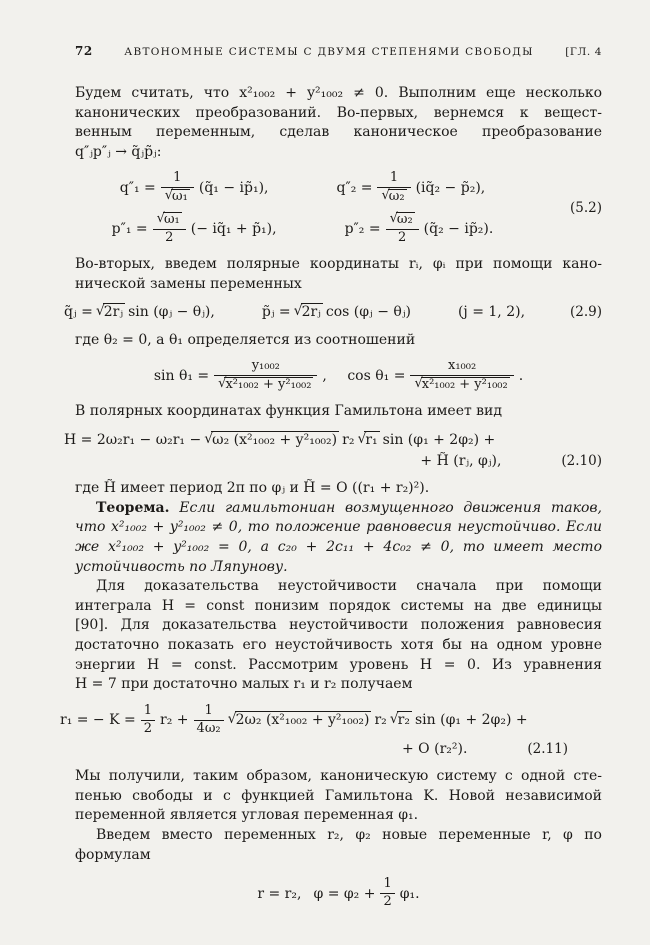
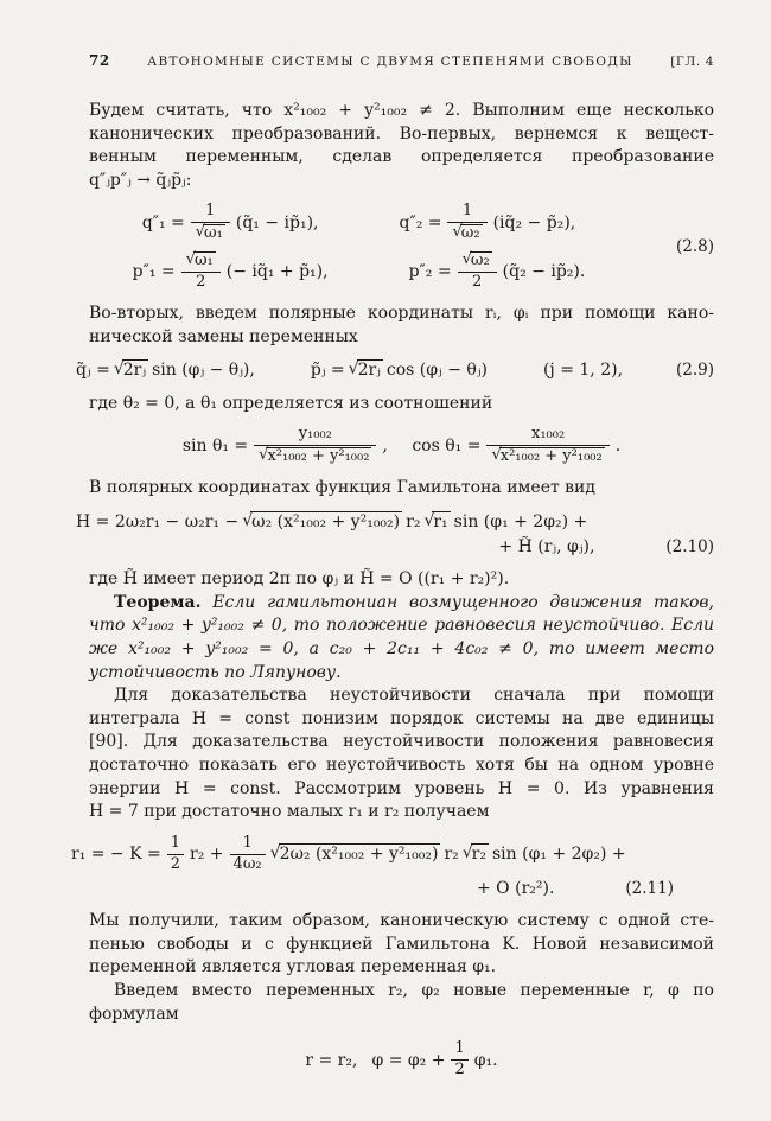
  72
  АВТОНОМНЫЕ СИСТЕМЫ С ДВУМЯ СТЕПЕНЯМИ СВОБОДЫ
  [ГЛ. 4
- Будем считать, что x²₁₀₀₂ + y²₁₀₀₂ ≠ 0. Выполним еще несколько
+ Будем считать, что x²₁₀₀₂ + y²₁₀₀₂ ≠ 2. Выполним еще несколько
  канонических преобразований. Во-первых, вернемся к вещест-
- венным переменным, сделав каноническое преобразование
+ венным переменным, сделав определяется преобразование
  q″ⱼp″ⱼ → q̃ⱼp̃ⱼ:
  q″₁ =
  1
  √ω₁
  (q̃₁ − ip̃₁),
  q″₂ =
  1
  √ω₂
  (iq̃₂ − p̃₂),
  p″₁ =
  √ω₁
  2
  (− iq̃₁ + p̃₁),
  p″₂ =
  √ω₂
  2
  (q̃₂ − ip̃₂).
- (5.2)
+ (2.8)
  Во-вторых, введем полярные координаты rᵢ, φᵢ при помощи кано-
  нической замены переменных
  q̃ⱼ = √2rⱼ sin (φⱼ − θⱼ),
  p̃ⱼ = √2rⱼ cos (φⱼ − θⱼ)
  (j = 1, 2),
  (2.9)
  где θ₂ = 0, а θ₁ определяется из соотношений
  sin θ₁ =
  y₁₀₀₂
  √x²₁₀₀₂ + y²₁₀₀₂
  , cos θ₁ =
  x₁₀₀₂
  √x²₁₀₀₂ + y²₁₀₀₂
  .
  В полярных координатах функция Гамильтона имеет вид
  H = 2ω₂r₁ − ω₂r₁ − √ω₂ (x²₁₀₀₂ + y²₁₀₀₂) r₂ √r₁ sin (φ₁ + 2φ₂) +
  + H̃ (rⱼ, φⱼ),
  (2.10)
  где H̃ имеет период 2π по φⱼ и H̃ = O ((r₁ + r₂)²).
  Теорема. Если гамильтониан возмущенного движения таков,
  что x²₁₀₀₂ + y²₁₀₀₂ ≠ 0, то положение равновесия неустойчиво. Если
  же x²₁₀₀₂ + y²₁₀₀₂ = 0, а c₂₀ + 2c₁₁ + 4c₀₂ ≠ 0, то имеет место
  устойчивость по Ляпунову.
  Для доказательства неустойчивости сначала при помощи
  интеграла H = const понизим порядок системы на две единицы
  [90]. Для доказательства неустойчивости положения равновесия
  достаточно показать его неустойчивость хотя бы на одном уровне
  энергии H = const. Рассмотрим уровень H = 0. Из уравнения
  H = 7 при достаточно малых r₁ и r₂ получаем
  r₁ = − K =
  1
  2
  r₂ +
  1
  4ω₂
  √2ω₂ (x²₁₀₀₂ + y²₁₀₀₂) r₂ √r₂ sin (φ₁ + 2φ₂) +
  + O (r₂²).
  (2.11)
  Мы получили, таким образом, каноническую систему с одной сте-
  пенью свободы и с функцией Гамильтона K. Новой независимой
  переменной является угловая переменная φ₁.
  Введем вместо переменных r₂, φ₂ новые переменные r, φ по
  формулам
  r = r₂, φ = φ₂ +
  1
  2
  φ₁.
